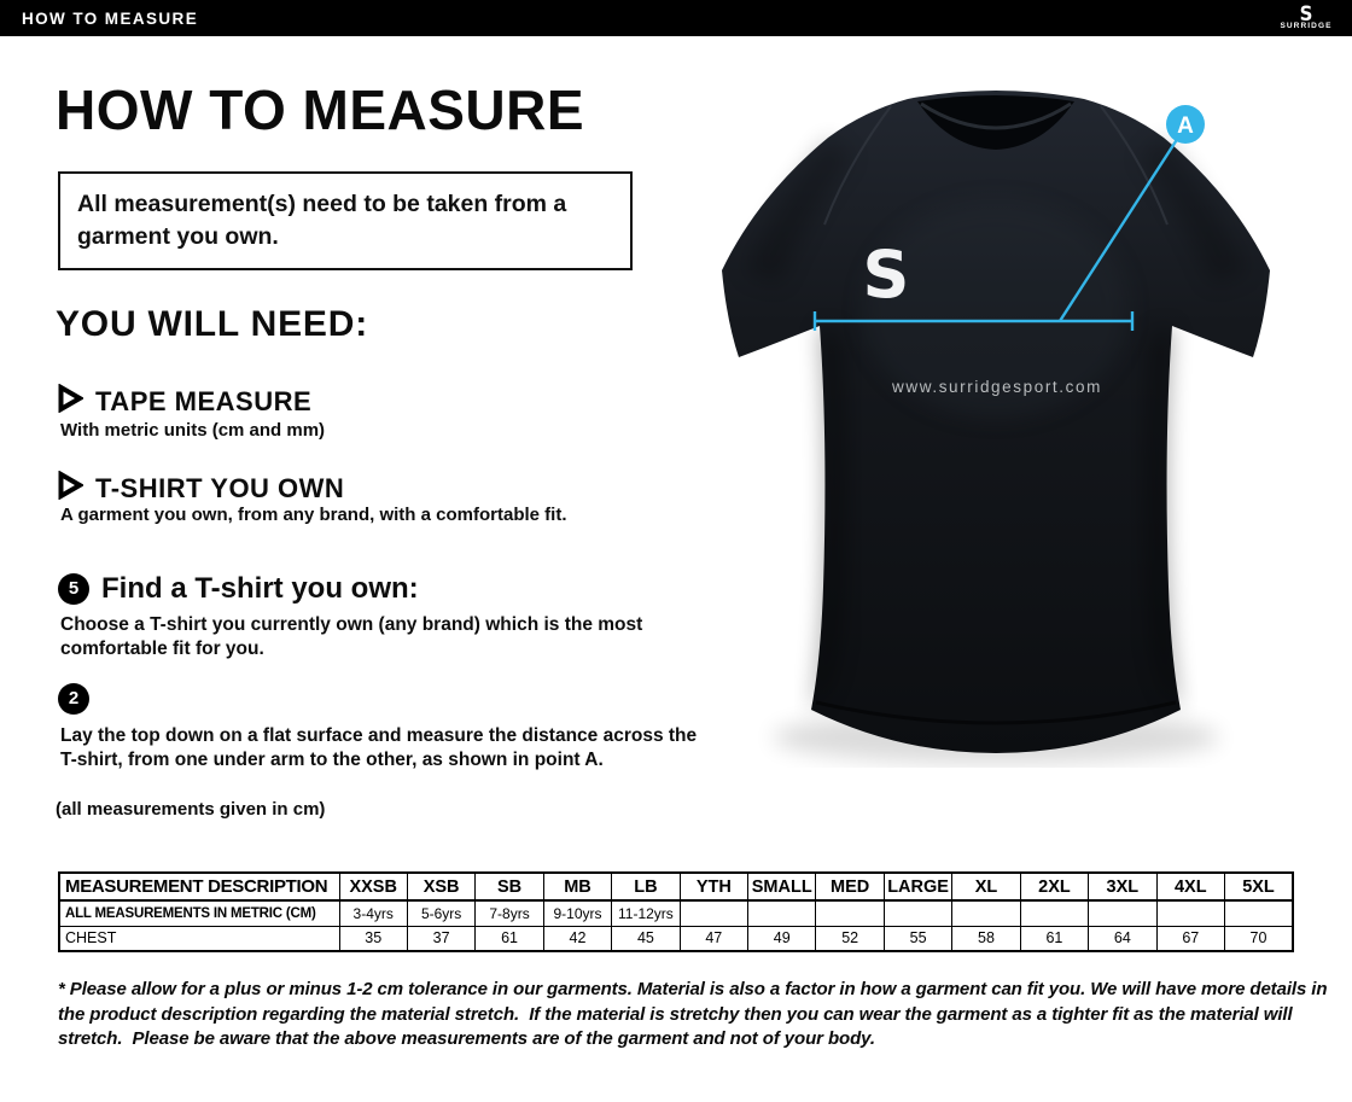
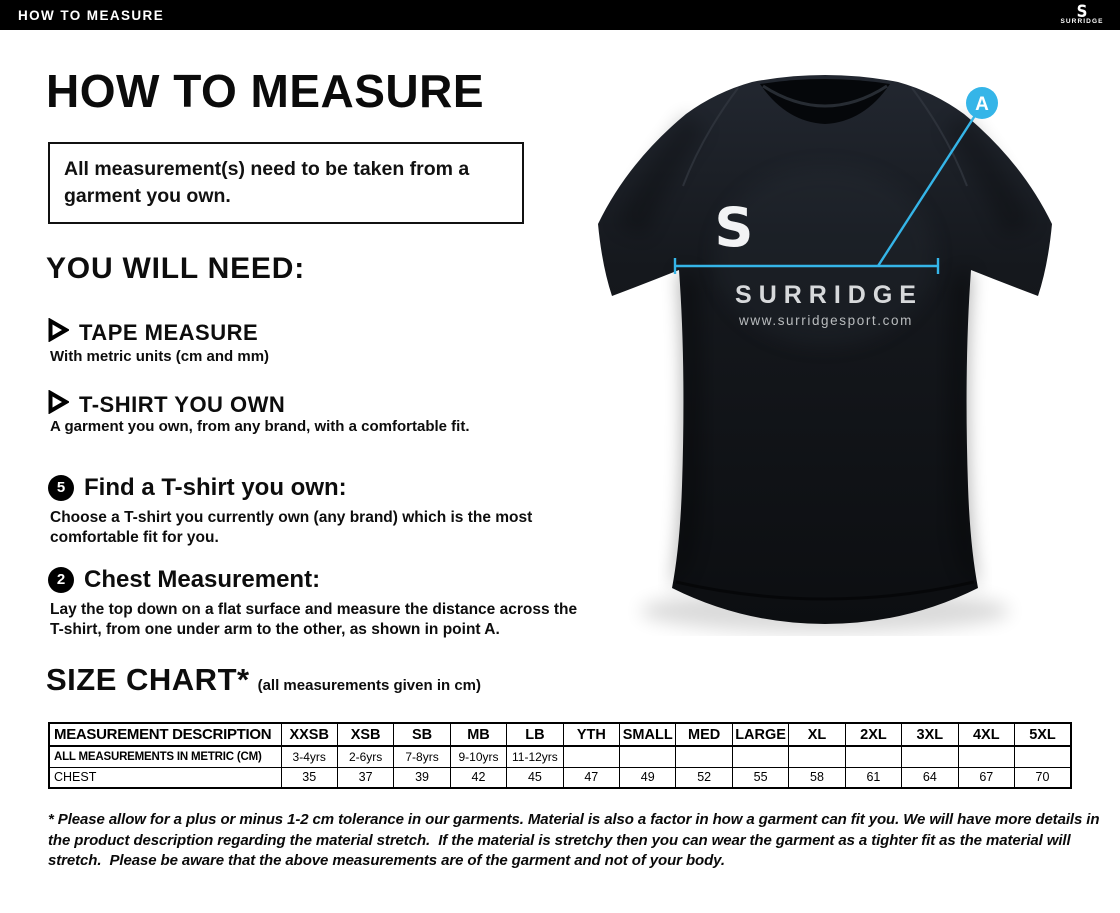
  HOW TO MEASURE
  S
  HOW TO MEASURE
  All measurement(s) need to be taken from a garment you own.
  YOU WILL NEED:
  TAPE MEASURE
  With metric units (cm and mm)
  T-SHIRT YOU OWN
  A garment you own, from any brand, with a comfortable fit.
  5
  Find a T-shirt you own:
  Choose a T-shirt you currently own (any brand) which is the most comfortable fit for you.
  2
+ Chest Measurement:
  Lay the top down on a flat surface and measure the distance across the T-shirt, from one under arm to the other, as shown in point A.
+ SIZE CHART*
  (all measurements given in cm)
  MEASUREMENT DESCRIPTION	XXSB	XSB	SB	MB	LB	YTH	SMALL	MED	LARGE	XL	2XL	3XL	4XL	5XL
- ALL MEASUREMENTS IN METRIC (CM)	3-4yrs	5-6yrs	7-8yrs	9-10yrs	11-12yrs
+ ALL MEASUREMENTS IN METRIC (CM)	3-4yrs	2-6yrs	7-8yrs	9-10yrs	11-12yrs
- CHEST	35	37	61	42	45	47	49	52	55	58	61	64	67	70
+ CHEST	35	37	39	42	45	47	49	52	55	58	61	64	67	70
  * Please allow for a plus or minus 1-2 cm tolerance in our garments. Material is also a factor in how a garment can fit you. We will have more details in the product description regarding the material stretch. If the material is stretchy then you can wear the garment as a tighter fit as the material will stretch. Please be aware that the above measurements are of the garment and not of your body.
  S
+ SURRIDGE
  www.surridgesport.com
  A
